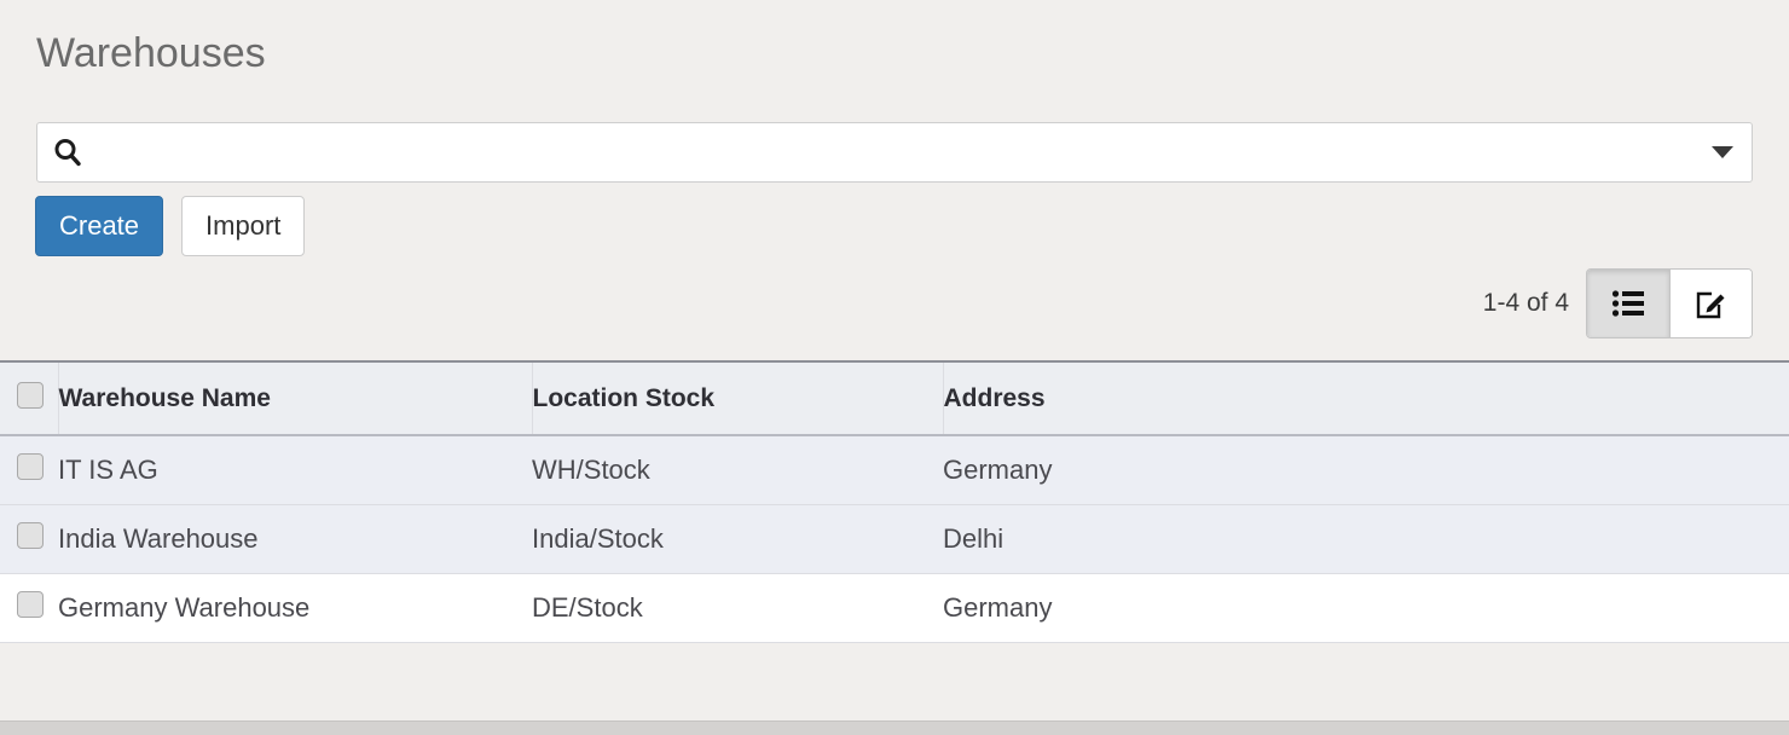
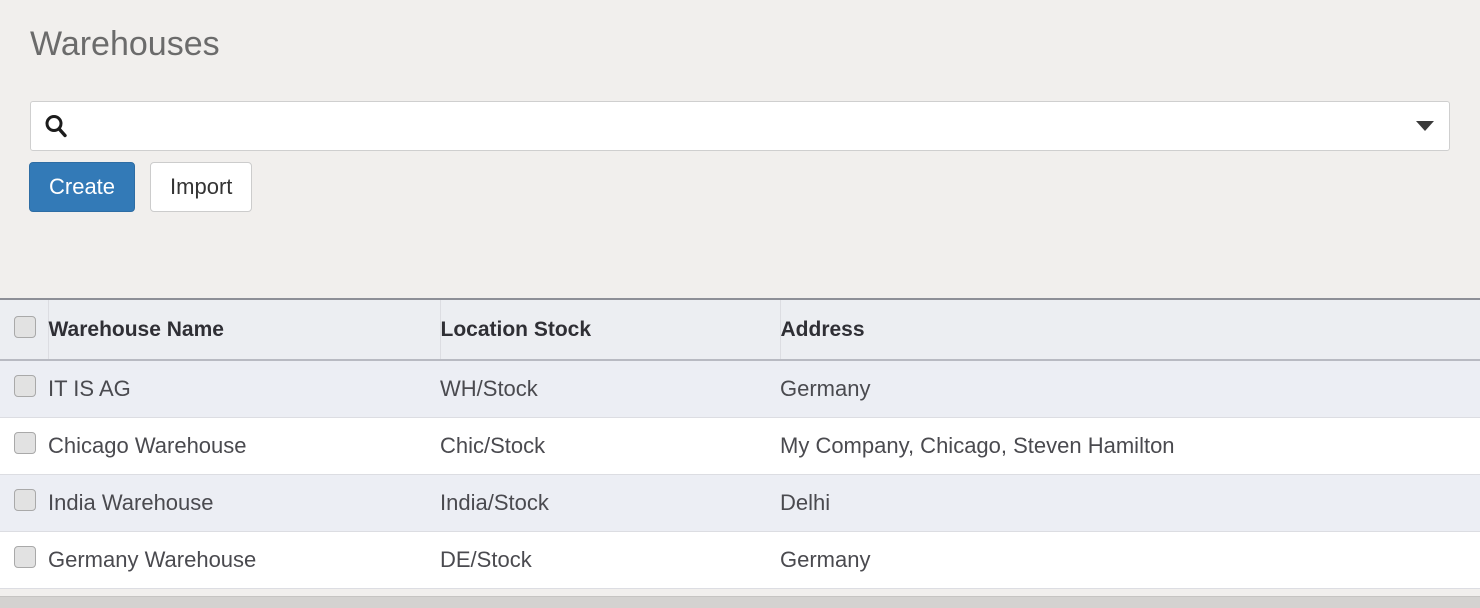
  Warehouses
  Create
  Import
- 1-4 of 4
  	Warehouse Name	Location Stock	Address
  	IT IS AG	WH/Stock	Germany
+ 	Chicago Warehouse	Chic/Stock	My Company, Chicago, Steven Hamilton
  	India Warehouse	India/Stock	Delhi
  	Germany Warehouse	DE/Stock	Germany
